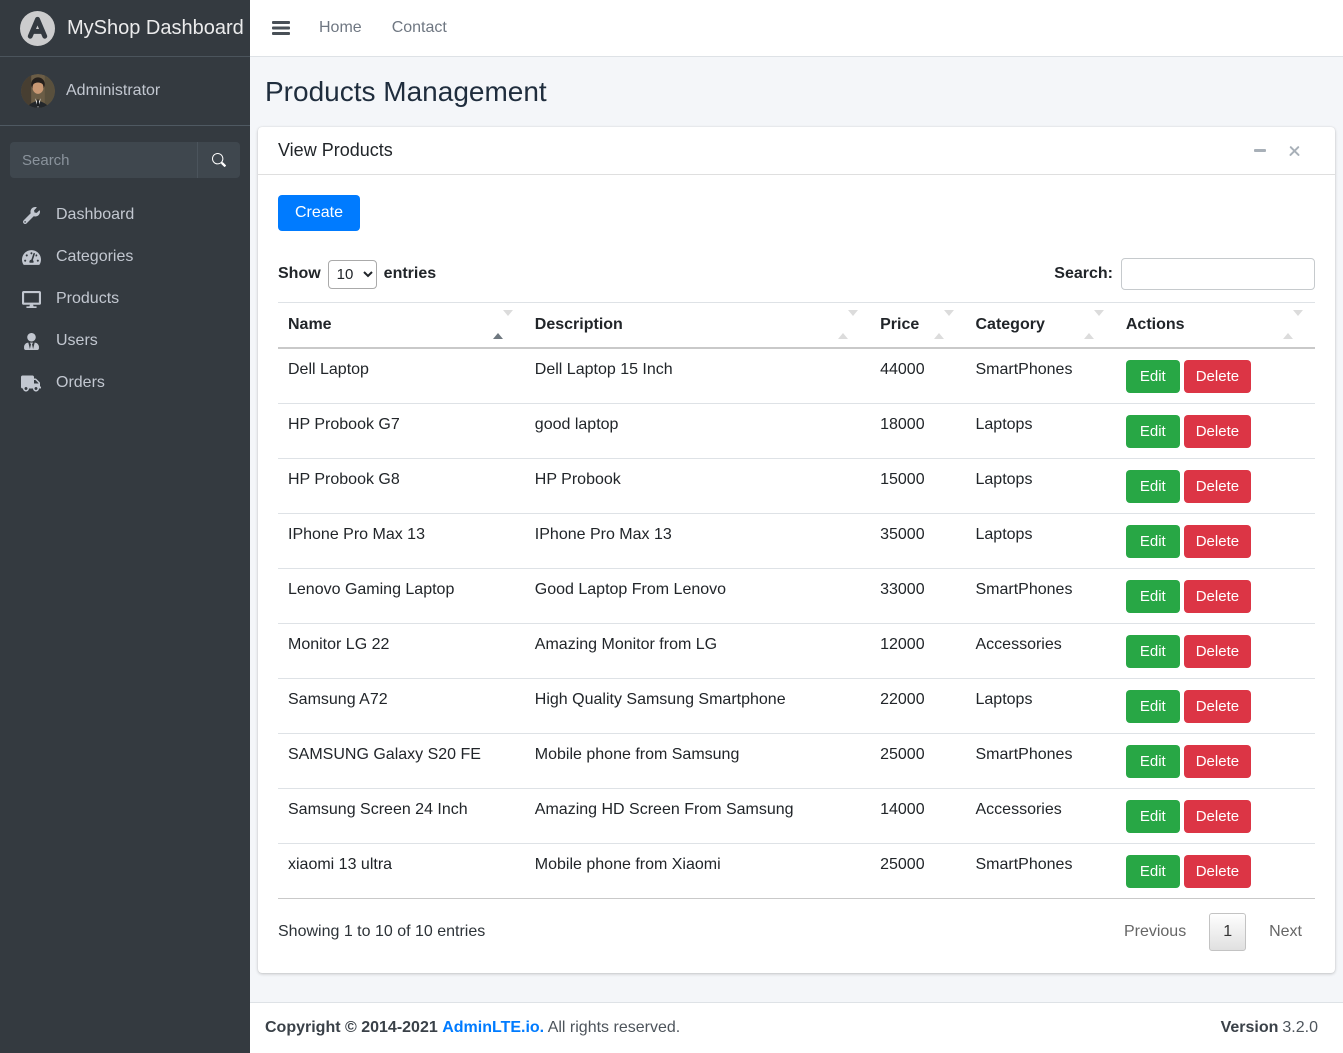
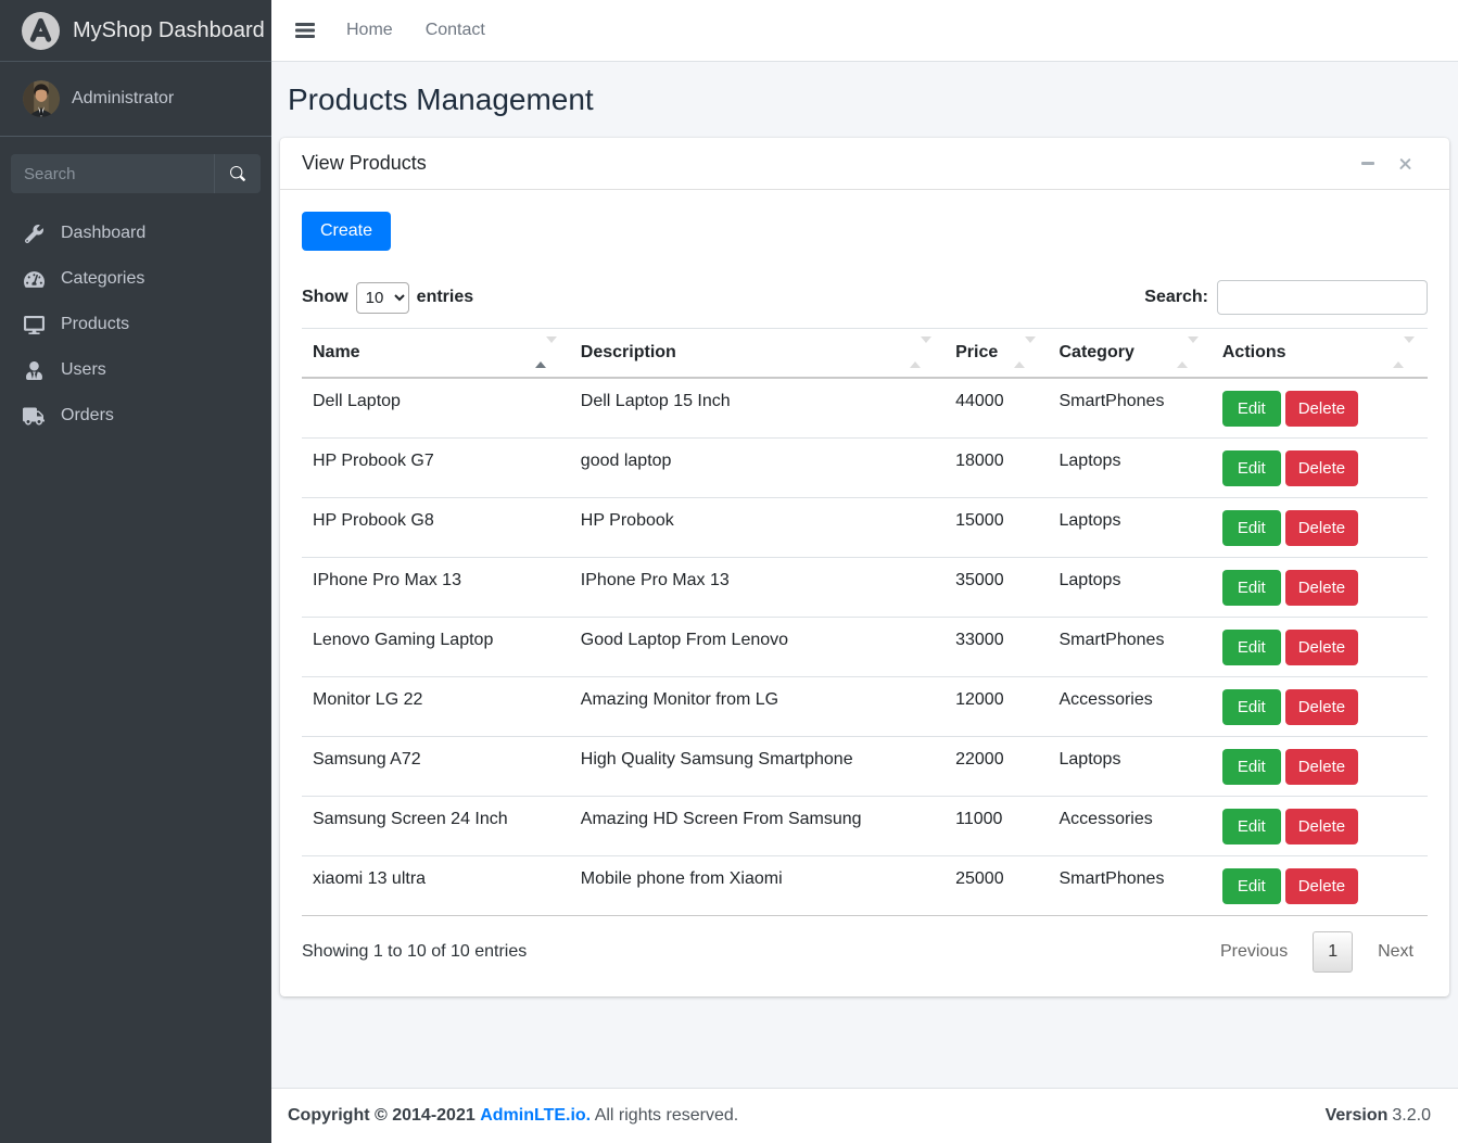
  MyShop Dashboard
  Administrator
  Search
  Dashboard
  Categories
  Products
  Users
  Orders
  Home
  Contact
  Products Management
  View Products
  Create
  Show
  10
  entries
  Search:
  Name	Description	Price	Category	Actions
  Dell Laptop	Dell Laptop 15 Inch	44000	SmartPhones	Edit Delete
  HP Probook G7	good laptop	18000	Laptops	Edit Delete
  HP Probook G8	HP Probook	15000	Laptops	Edit Delete
  IPhone Pro Max 13	IPhone Pro Max 13	35000	Laptops	Edit Delete
  Lenovo Gaming Laptop	Good Laptop From Lenovo	33000	SmartPhones	Edit Delete
  Monitor LG 22	Amazing Monitor from LG	12000	Accessories	Edit Delete
  Samsung A72	High Quality Samsung Smartphone	22000	Laptops	Edit Delete
- SAMSUNG Galaxy S20 FE	Mobile phone from Samsung	25000	SmartPhones	Edit Delete
- Samsung Screen 24 Inch	Amazing HD Screen From Samsung	14000	Accessories	Edit Delete
+ Samsung Screen 24 Inch	Amazing HD Screen From Samsung	11000	Accessories	Edit Delete
  xiaomi 13 ultra	Mobile phone from Xiaomi	25000	SmartPhones	Edit Delete
  Showing 1 to 10 of 10 entries
  Previous
  1
  Next
  Copyright © 2014-2021 AdminLTE.io. All rights reserved.
  Version 3.2.0
